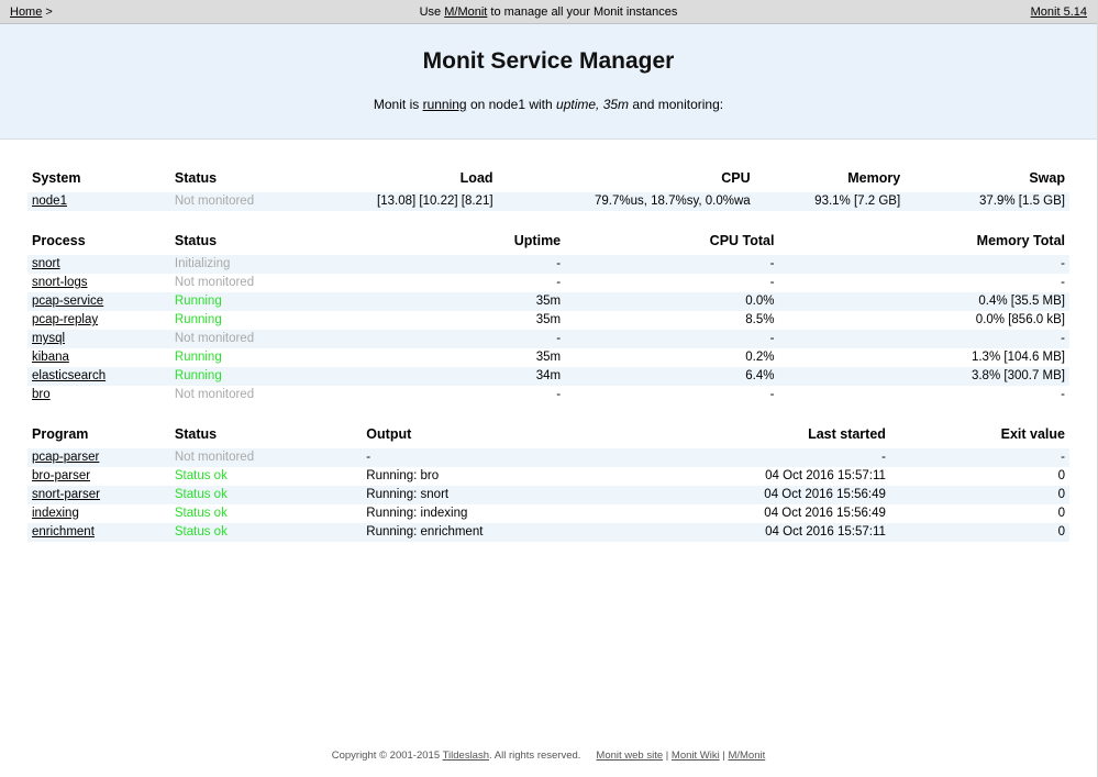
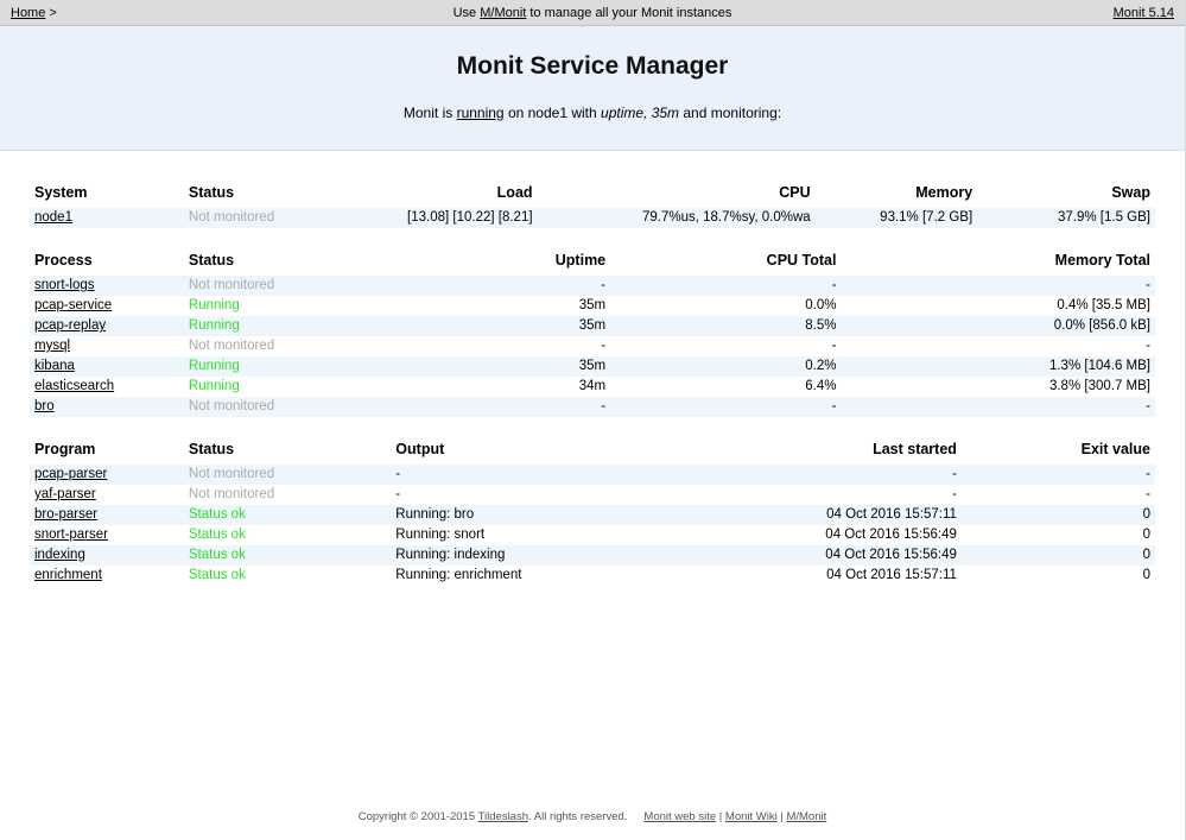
  Home >
  Use M/Monit to manage all your Monit instances
  Monit 5.14
  Monit Service Manager
  Monit is running on node1 with uptime, 35m and monitoring:
  System	Status	Load	CPU	Memory	Swap
  node1	Not monitored	[13.08] [10.22] [8.21]	79.7%us, 18.7%sy, 0.0%wa	93.1% [7.2 GB]	37.9% [1.5 GB]
  Process	Status	Uptime	CPU Total	Memory Total
- snort	Initializing	-	-	-
  snort-logs	Not monitored	-	-	-
  pcap-service	Running	35m	0.0%	0.4% [35.5 MB]
  pcap-replay	Running	35m	8.5%	0.0% [856.0 kB]
  mysql	Not monitored	-	-	-
  kibana	Running	35m	0.2%	1.3% [104.6 MB]
  elasticsearch	Running	34m	6.4%	3.8% [300.7 MB]
  bro	Not monitored	-	-	-
  Program	Status	Output	Last started	Exit value
  pcap-parser	Not monitored	-	-	-
+ yaf-parser	Not monitored	-	-	-
  bro-parser	Status ok	Running: bro	04 Oct 2016 15:57:11	0
  snort-parser	Status ok	Running: snort	04 Oct 2016 15:56:49	0
  indexing	Status ok	Running: indexing	04 Oct 2016 15:56:49	0
  enrichment	Status ok	Running: enrichment	04 Oct 2016 15:57:11	0
  Copyright © 2001-2015 Tildeslash. All rights reserved. Monit web site | Monit Wiki | M/Monit
